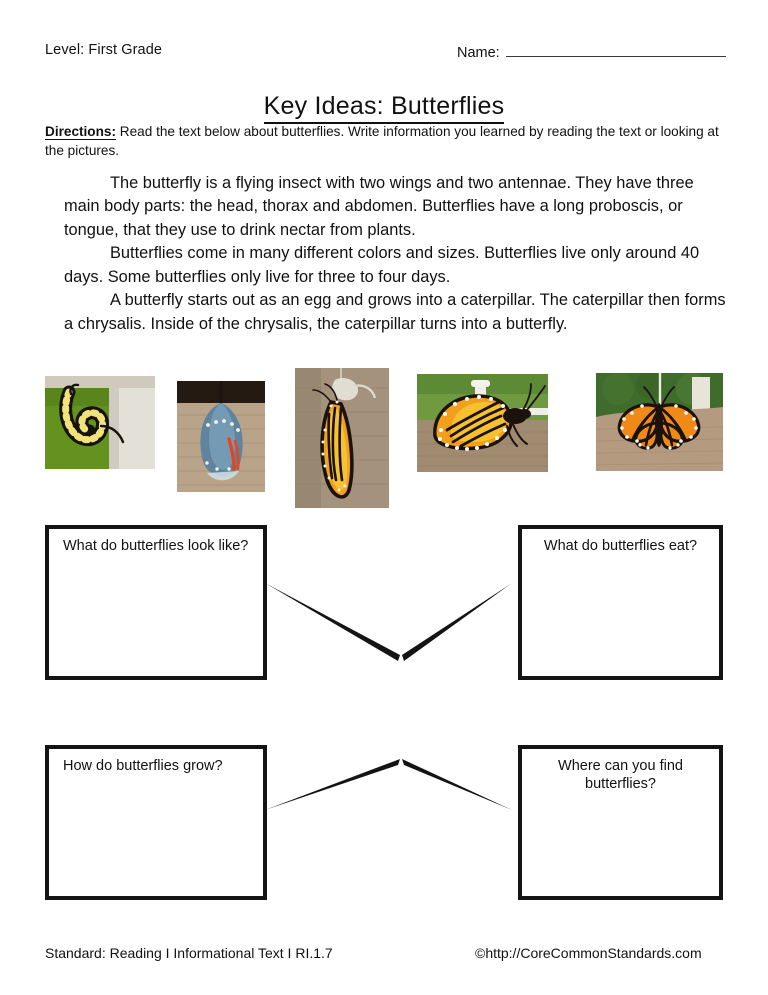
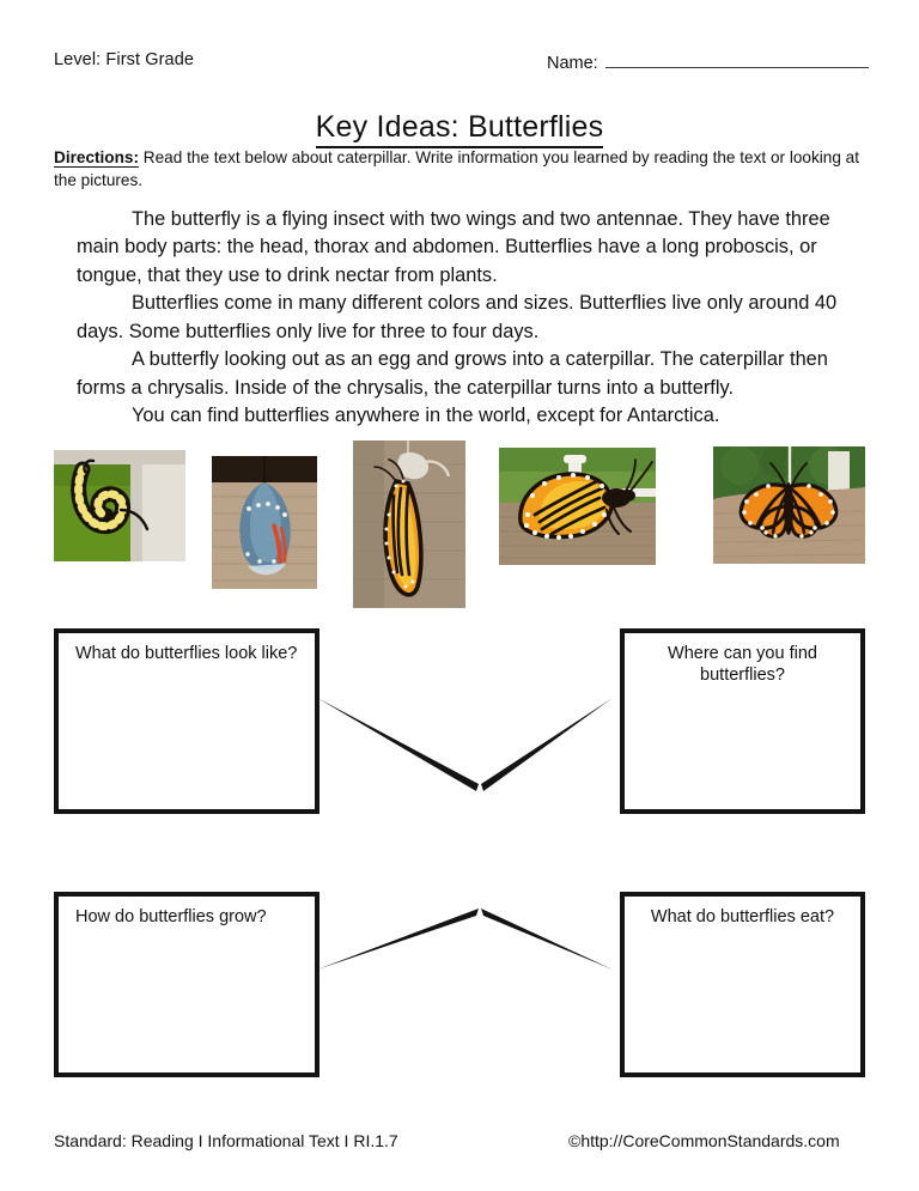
  Level: First Grade
  Name:
  Key Ideas: Butterflies
- Directions: Read the text below about butterflies. Write information you learned by reading the text or looking at the pictures.
+ Directions: Read the text below about caterpillar. Write information you learned by reading the text or looking at the pictures.
  The butterfly is a flying insect with two wings and two antennae. They have three main body parts: the head, thorax and abdomen. Butterflies have a long proboscis, or tongue, that they use to drink nectar from plants.
  Butterflies come in many different colors and sizes. Butterflies live only around 40 days. Some butterflies only live for three to four days.
- A butterfly starts out as an egg and grows into a caterpillar. The caterpillar then forms a chrysalis. Inside of the chrysalis, the caterpillar turns into a butterfly.
+ A butterfly looking out as an egg and grows into a caterpillar. The caterpillar then forms a chrysalis. Inside of the chrysalis, the caterpillar turns into a butterfly.
+ You can find butterflies anywhere in the world, except for Antarctica.
  What do butterflies look like?
- What do butterflies eat?
+ Where can you find butterflies?
  How do butterflies grow?
- Where can you find butterflies?
+ What do butterflies eat?
  Standard: Reading I Informational Text I RI.1.7
  ©http://CoreCommonStandards.com
